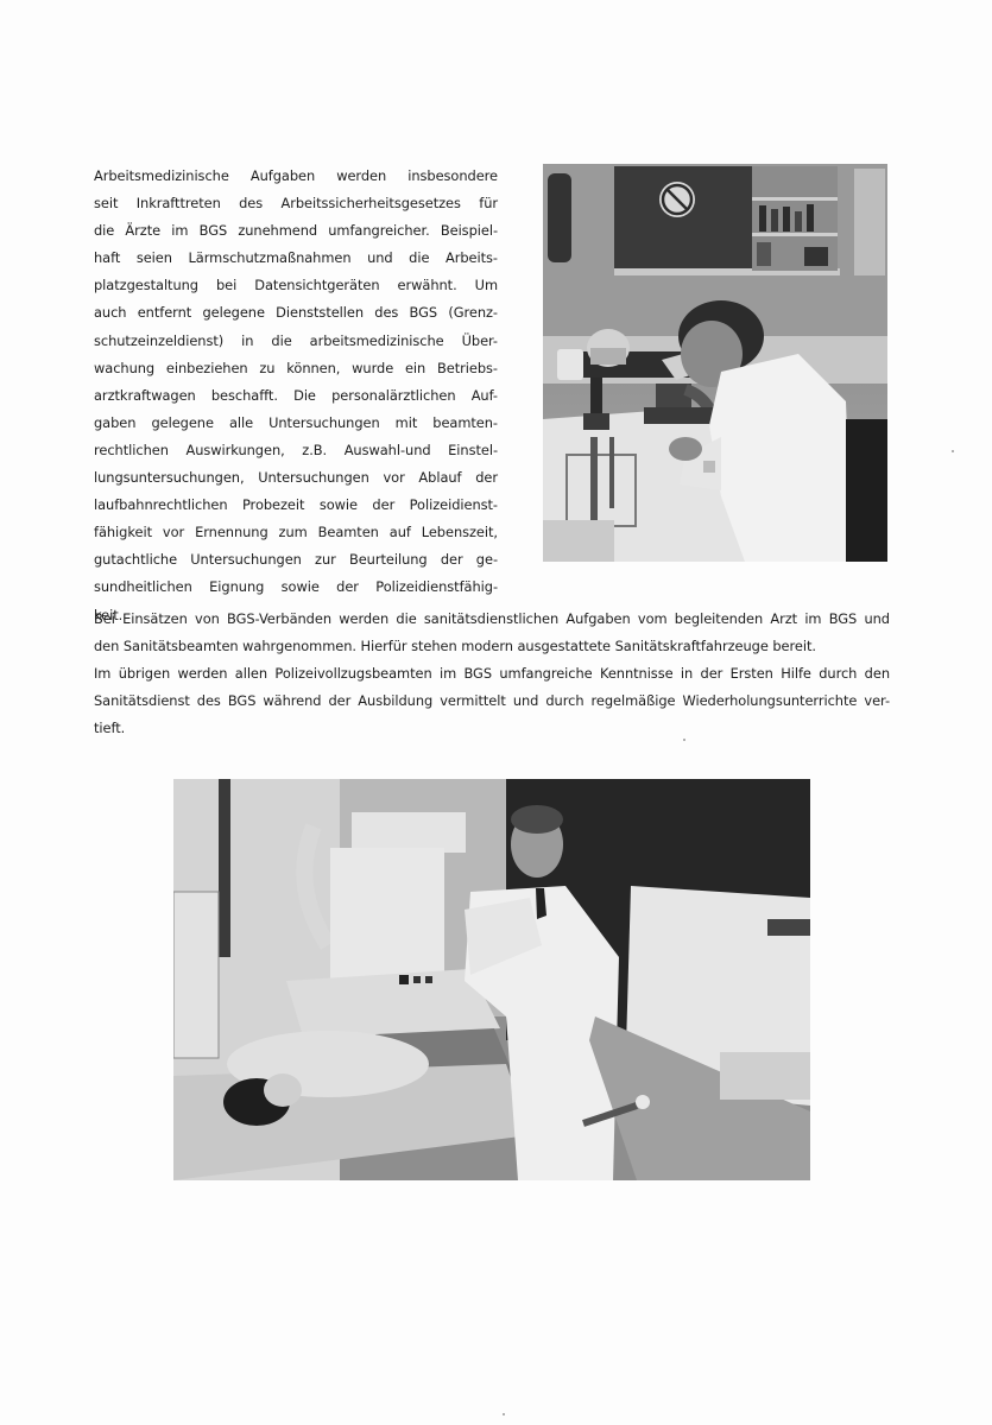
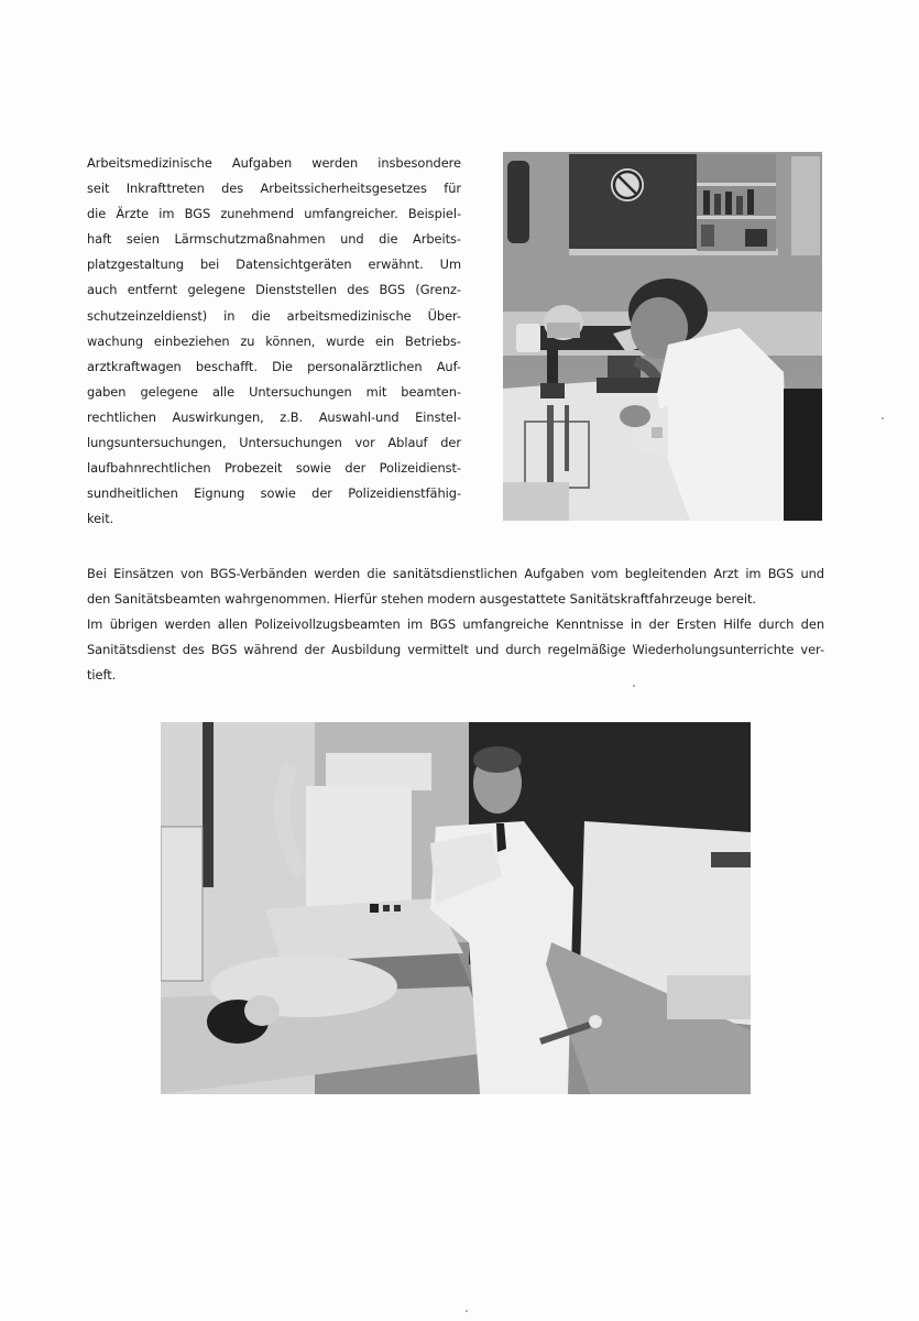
  Arbeitsmedizinische Aufgaben werden insbesondere
  seit Inkrafttreten des Arbeitssicherheitsgesetzes für
  die Ärzte im BGS zunehmend umfangreicher. Beispiel-
  haft seien Lärmschutzmaßnahmen und die Arbeits-
  platzgestaltung bei Datensichtgeräten erwähnt. Um
  auch entfernt gelegene Dienststellen des BGS (Grenz-
  schutzeinzeldienst) in die arbeitsmedizinische Über-
  wachung einbeziehen zu können, wurde ein Betriebs-
  arztkraftwagen beschafft. Die personalärztlichen Auf-
  gaben gelegene alle Untersuchungen mit beamten-
  rechtlichen Auswirkungen, z.B. Auswahl-und Einstel-
  lungsuntersuchungen, Untersuchungen vor Ablauf der
  laufbahnrechtlichen Probezeit sowie der Polizeidienst-
- fähigkeit vor Ernennung zum Beamten auf Lebenszeit,
- gutachtliche Untersuchungen zur Beurteilung der ge-
  sundheitlichen Eignung sowie der Polizeidienstfähig-
  keit.
  Bei Einsätzen von BGS-Verbänden werden die sanitätsdienstlichen Aufgaben vom begleitenden Arzt im BGS und
  den Sanitätsbeamten wahrgenommen. Hierfür stehen modern ausgestattete Sanitätskraftfahrzeuge bereit.
  Im übrigen werden allen Polizeivollzugsbeamten im BGS umfangreiche Kenntnisse in der Ersten Hilfe durch den
  Sanitätsdienst des BGS während der Ausbildung vermittelt und durch regelmäßige Wiederholungsunterrichte ver-
  tieft.
